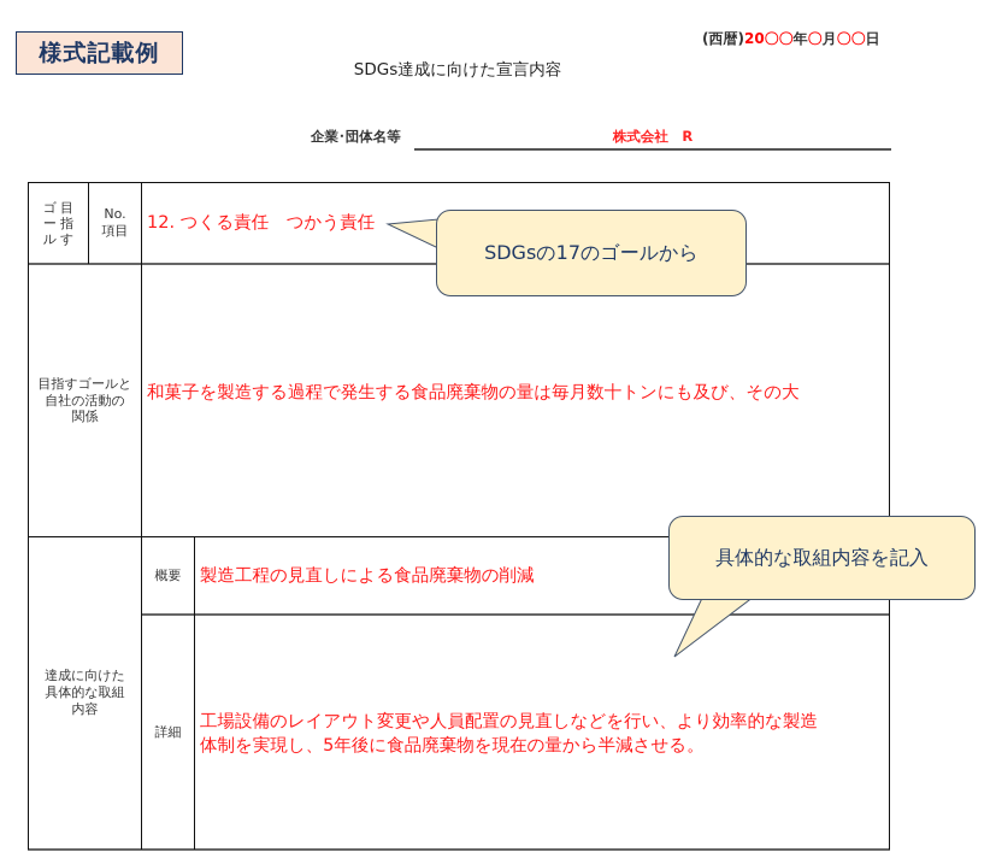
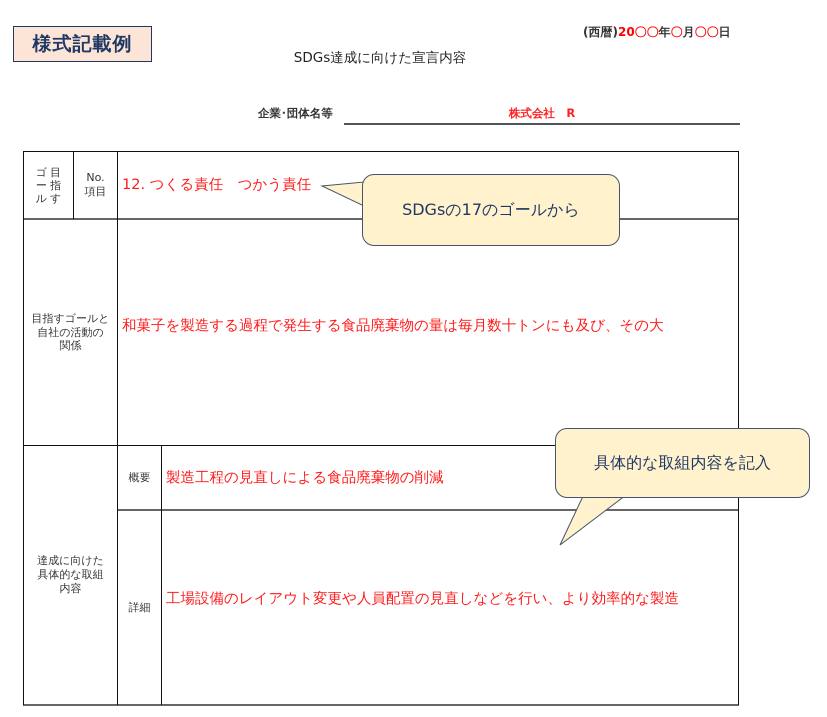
  様式記載例
  (西暦)20〇〇年〇月〇〇日
  SDGs達成に向けた宣言内容
  企業･団体名等
  株式会社 R
  ゴ
  ー
  ル
  目
  指
  す
  No.
  項目
  12. つくる責任 つかう責任
  目指すゴールと
  自社の活動の
  関係
  和菓子を製造する過程で発生する食品廃棄物の量は毎月数十トンにも及び、その大
  達成に向けた
  具体的な取組
  内容
  概要
  製造工程の見直しによる食品廃棄物の削減
  詳細
  工場設備のレイアウト変更や人員配置の見直しなどを行い、より効率的な製造
- 体制を実現し、5年後に食品廃棄物を現在の量から半減させる。
  SDGsの17のゴールから
  具体的な取組内容を記入
